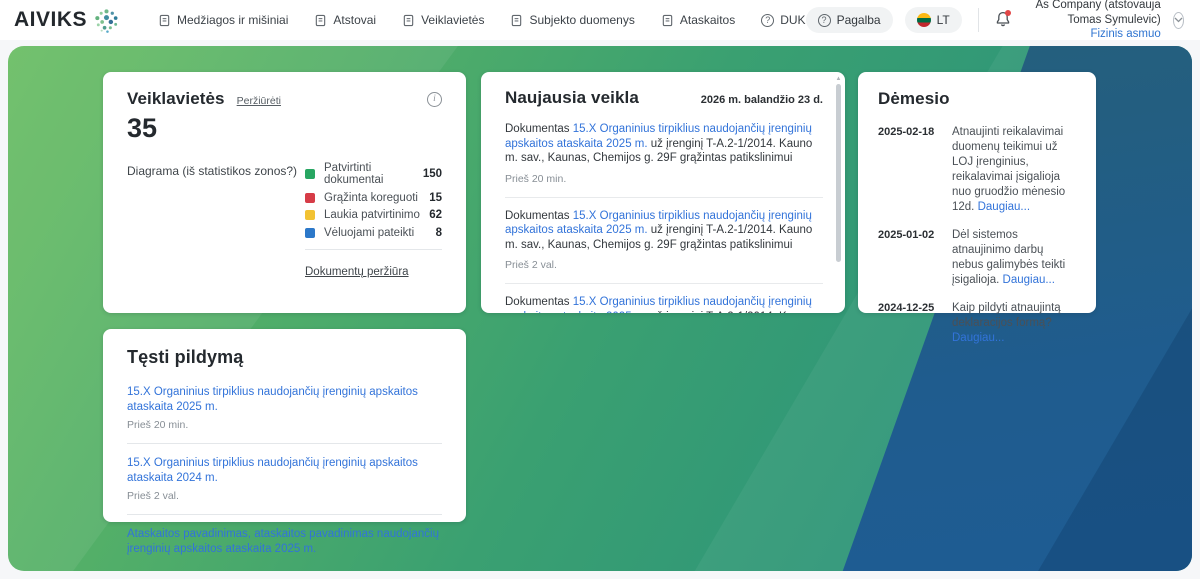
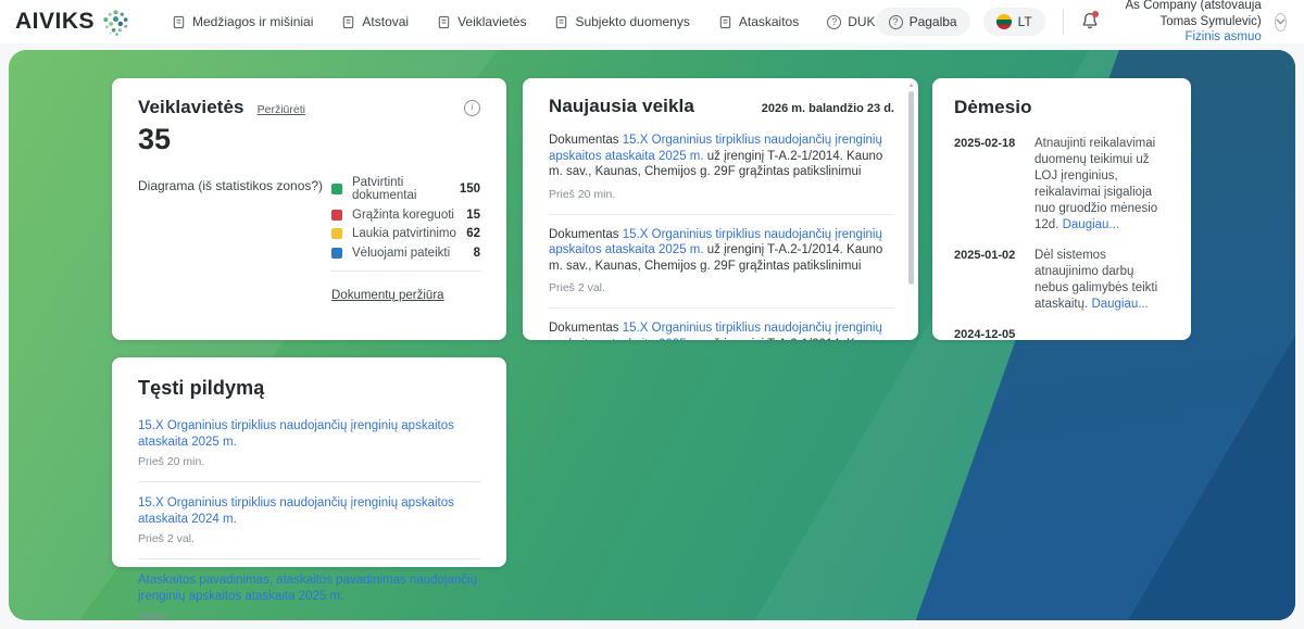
  AIVIKS
  Medžiagos ir mišiniai
  Atstovai
  Veiklavietės
  Subjekto duomenys
  Ataskaitos
  ?
  DUK
  ?
  Pagalba
  LT
  As Company (atstovauja Tomas Symulevic)
  Fizinis asmuo
  Veiklavietės
  Peržiūrėti
  i
  35
  Diagrama (iš statistikos zonos?)
  Patvirtinti dokumentai
  150
  Grąžinta koreguoti
  15
  Laukia patvirtinimo
  62
  Vėluojami pateikti
  8
  Dokumentų peržiūra
  Naujausia veikla
  2026 m. balandžio 23 d.
  Dokumentas 15.X Organinius tirpiklius naudojančių įrenginių apskaitos ataskaita 2025 m. už įrenginį T-A.2-1/2014. Kauno m. sav., Kaunas, Chemijos g. 29F grąžintas patikslinimui
  Prieš 20 min.
  Dokumentas 15.X Organinius tirpiklius naudojančių įrenginių apskaitos ataskaita 2025 m. už įrenginį T-A.2-1/2014. Kauno m. sav., Kaunas, Chemijos g. 29F grąžintas patikslinimui
  Prieš 2 val.
  Dėmesio
  2025-02-18
  Atnaujinti reikalavimai duomenų teikimui už LOJ įrenginius, reikalavimai įsigalioja nuo gruodžio mėnesio 12d. Daugiau...
  2025-01-02
- Dėl sistemos atnaujinimo darbų nebus galimybės teikti įsigalioja. Daugiau...
+ Dėl sistemos atnaujinimo darbų nebus galimybės teikti ataskaitų. Daugiau...
- 2024-12-25
+ 2024-12-05
- Kaip pildyti atnaujintą deklaracijos formą? Daugiau...
  Tęsti pildymą
  15.X Organinius tirpiklius naudojančių įrenginių apskaitos ataskaita 2025 m.
  Prieš 20 min.
  15.X Organinius tirpiklius naudojančių įrenginių apskaitos ataskaita 2024 m.
  Prieš 2 val.
  Ataskaitos pavadinimas, ataskaitos pavadinimas naudojančių įrenginių apskaitos ataskaita 2025 m.
+ Vakar
